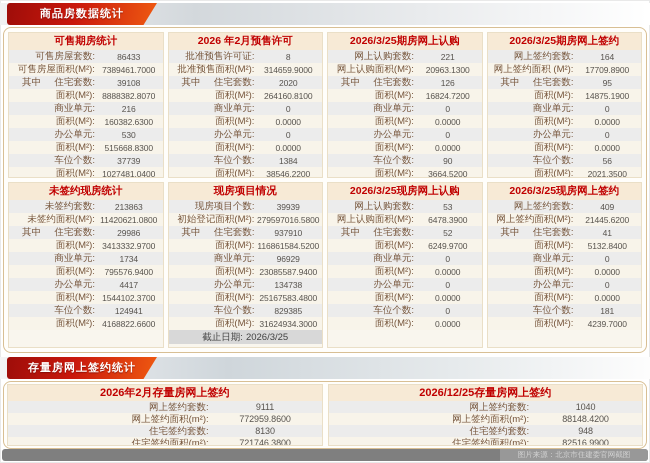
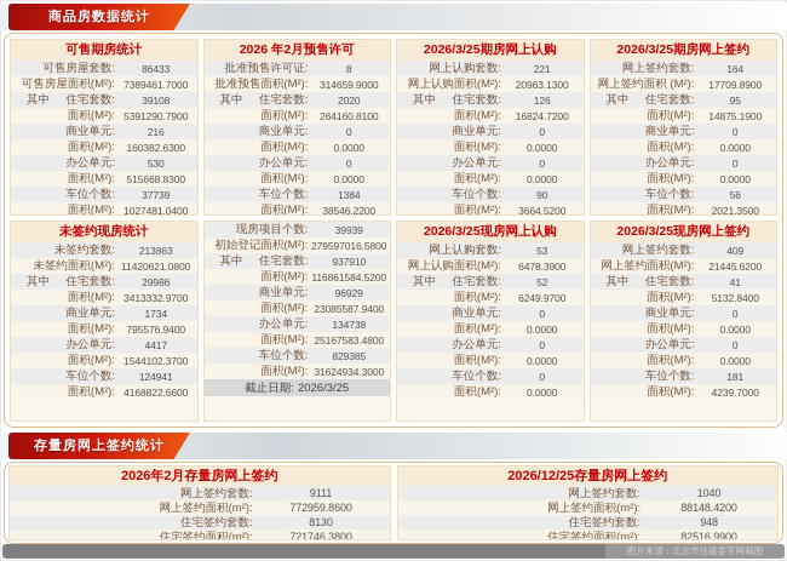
  商品房数据统计
  可售期房统计
  可售房屋套数:
  86433
  可售房屋面积(M²):
  7389461.7000
  其中
  住宅套数:
  39108
  面积(M²):
- 8888382.8070
+ 5391290.7900
  商业单元:
  216
  面积(M²):
  160382.6300
  办公单元:
  530
  面积(M²):
  515668.8300
  车位个数:
  37739
  面积(M²):
  1027481.0400
  2026 年2月预售许可
  批准预售许可证:
  8
  批准预售面积(M²):
  314659.9000
  其中
  住宅套数:
  2020
  面积(M²):
  264160.8100
  商业单元:
  0
  面积(M²):
  0.0000
  办公单元:
  0
  面积(M²):
  0.0000
  车位个数:
  1384
  面积(M²):
  38546.2200
  2026/3/25期房网上认购
  网上认购套数:
  221
  网上认购面积(M²):
  20963.1300
  其中
  住宅套数:
  126
  面积(M²):
  16824.7200
  商业单元:
  0
  面积(M²):
  0.0000
  办公单元:
  0
  面积(M²):
  0.0000
  车位个数:
  90
  面积(M²):
  3664.5200
  2026/3/25期房网上签约
  网上签约套数:
  164
  网上签约面积 (M²):
  17709.8900
  其中
  住宅套数:
  95
  面积(M²):
  14875.1900
  商业单元:
  0
  面积(M²):
  0.0000
  办公单元:
  0
  面积(M²):
  0.0000
  车位个数:
  56
  面积(M²):
  2021.3500
  未签约现房统计
  未签约套数:
  213863
  未签约面积(M²):
  11420621.0800
  其中
  住宅套数:
  29986
  面积(M²):
  3413332.9700
  商业单元:
  1734
  面积(M²):
  795576.9400
  办公单元:
  4417
  面积(M²):
  1544102.3700
  车位个数:
  124941
  面积(M²):
  4168822.6600
- 现房项目情况
  现房项目个数:
  39939
  初始登记面积(M²):
  279597016.5800
  其中
  住宅套数:
  937910
  面积(M²):
  116861584.5200
  商业单元:
  96929
  面积(M²):
  23085587.9400
  办公单元:
  134738
  面积(M²):
  25167583.4800
  车位个数:
  829385
  面积(M²):
  31624934.3000
  截止日期:
  2026/3/25
  2026/3/25现房网上认购
  网上认购套数:
  53
  网上认购面积(M²):
  6478.3900
  其中
  住宅套数:
  52
  面积(M²):
  6249.9700
  商业单元:
  0
  面积(M²):
  0.0000
  办公单元:
  0
  面积(M²):
  0.0000
  车位个数:
  0
  面积(M²):
  0.0000
  2026/3/25现房网上签约
  网上签约套数:
  409
  网上签约面积(M²):
  21445.6200
  其中
  住宅套数:
  41
  面积(M²):
  5132.8400
  商业单元:
  0
  面积(M²):
  0.0000
  办公单元:
  0
  面积(M²):
  0.0000
  车位个数:
  181
  面积(M²):
  4239.7000
  存量房网上签约统计
  2026年2月存量房网上签约
  网上签约套数:
  9111
  网上签约面积(m²):
  772959.8600
  住宅签约套数:
  8130
  住宅签约面积(m²):
  721746.3800
  2026/12/25存量房网上签约
  网上签约套数:
  1040
  网上签约面积(m²):
  88148.4200
  住宅签约套数:
  948
  住宅签约面积(m²):
  82516.9900
  图片来源：北京市住建委官网截图
